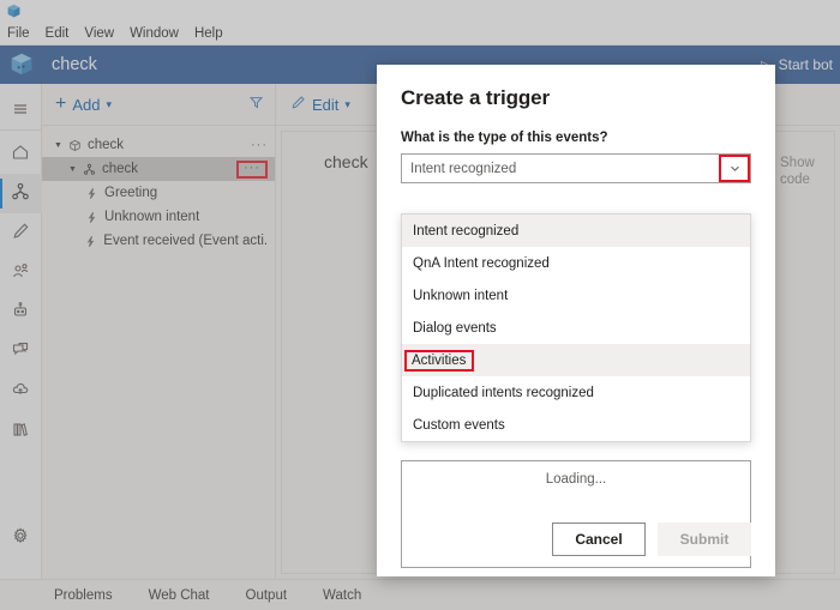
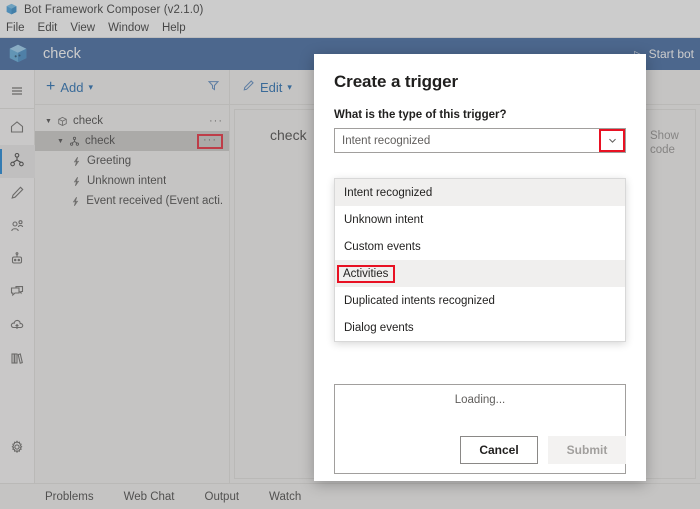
+ Bot Framework Composer (v2.1.0)
  File
  Edit
  View
  Window
  Help
  check
  Start bot
  +
  Add
  ▾
  check
  ···
  check
  ···
  Greeting
  Unknown intent
  Event received (Event acti.
  Edit
  ▾
  check
  Show code
  Problems
  Web Chat
  Output
  Watch
  Create a trigger
- What is the type of this events?
+ What is the type of this trigger?
  Intent recognized
  Intent recognized
- QnA Intent recognized
  Unknown intent
- Dialog events
+ Custom events
  Activities
  Duplicated intents recognized
- Custom events
+ Dialog events
  Loading...
  Cancel
  Submit
